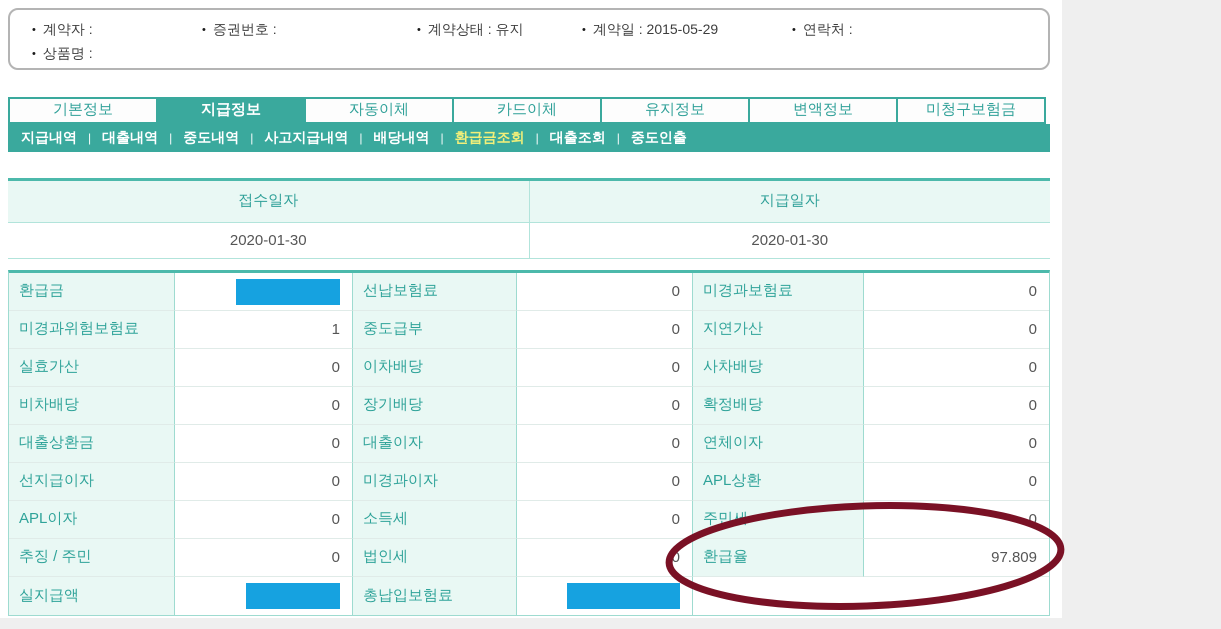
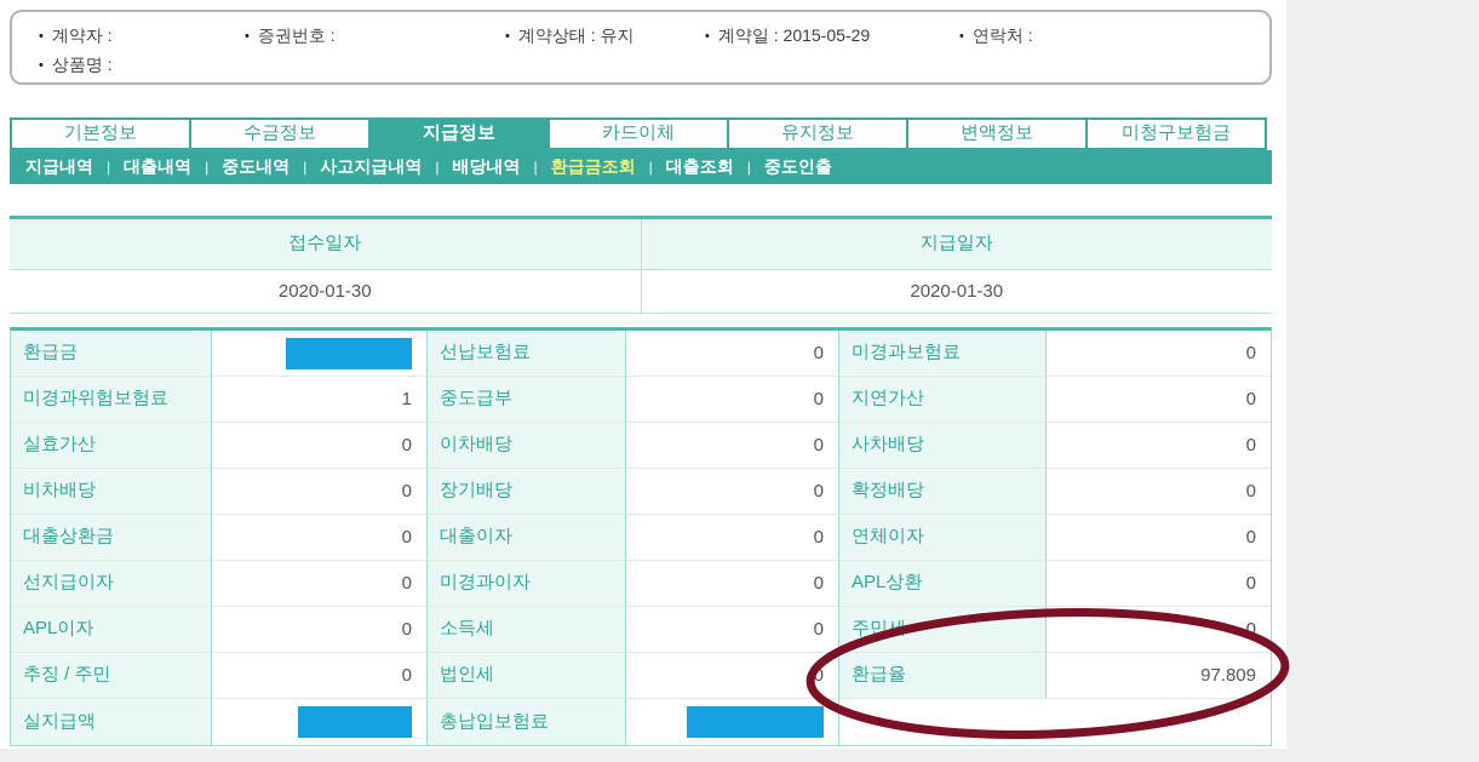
  • 계약자 :
  • 증권번호 :
  • 계약상태 : 유지
  • 계약일 : 2015-05-29
  • 연락처 :
  • 상품명 :
  기본정보
+ 수금정보
  지급정보
- 자동이체
  카드이체
  유지정보
  변액정보
  미청구보험금
  지급내역
  |
  대출내역
  |
  중도내역
  |
  사고지급내역
  |
  배당내역
  |
  환급금조회
  |
  대출조회
  |
  중도인출
  접수일자
  지급일자
  2020-01-30
  2020-01-30
  환급금
  선납보험료
  0
  미경과보험료
  0
  미경과위험보험료
  1
  중도급부
  0
  지연가산
  0
  실효가산
  0
  이차배당
  0
  사차배당
  0
  비차배당
  0
  장기배당
  0
  확정배당
  0
  대출상환금
  0
  대출이자
  0
  연체이자
  0
  선지급이자
  0
  미경과이자
  0
  APL상환
  0
  APL이자
  0
  소득세
  0
  0
  추징 / 주민
  0
  법인세
  0
  환급율
  97.809
  실지급액
  총납입보험료
